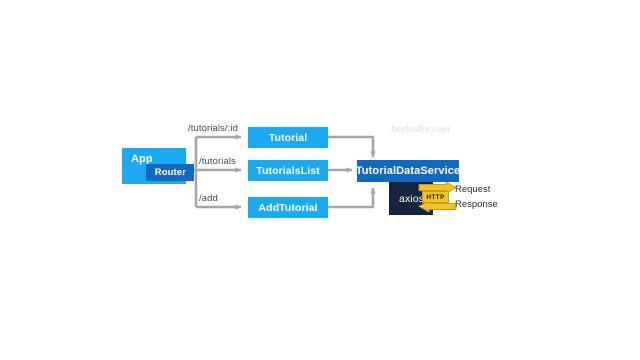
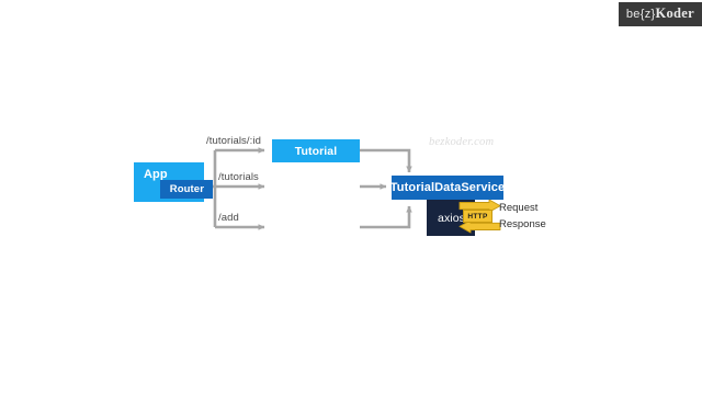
+ be{z}Koder
  bezkoder.com
  App
  Router
  /tutorials/:id
  /tutorials
  /add
  Tutorial
- TutorialsList
- AddTutorial
  TutorialDataService
  axio
  Request
  Response
